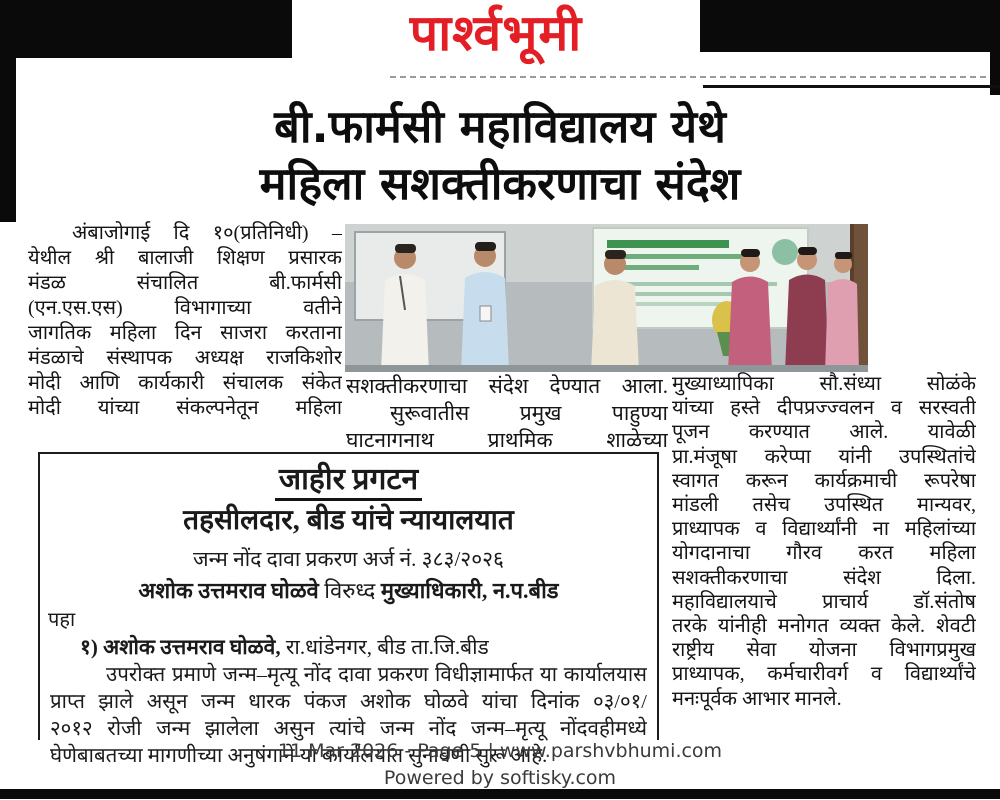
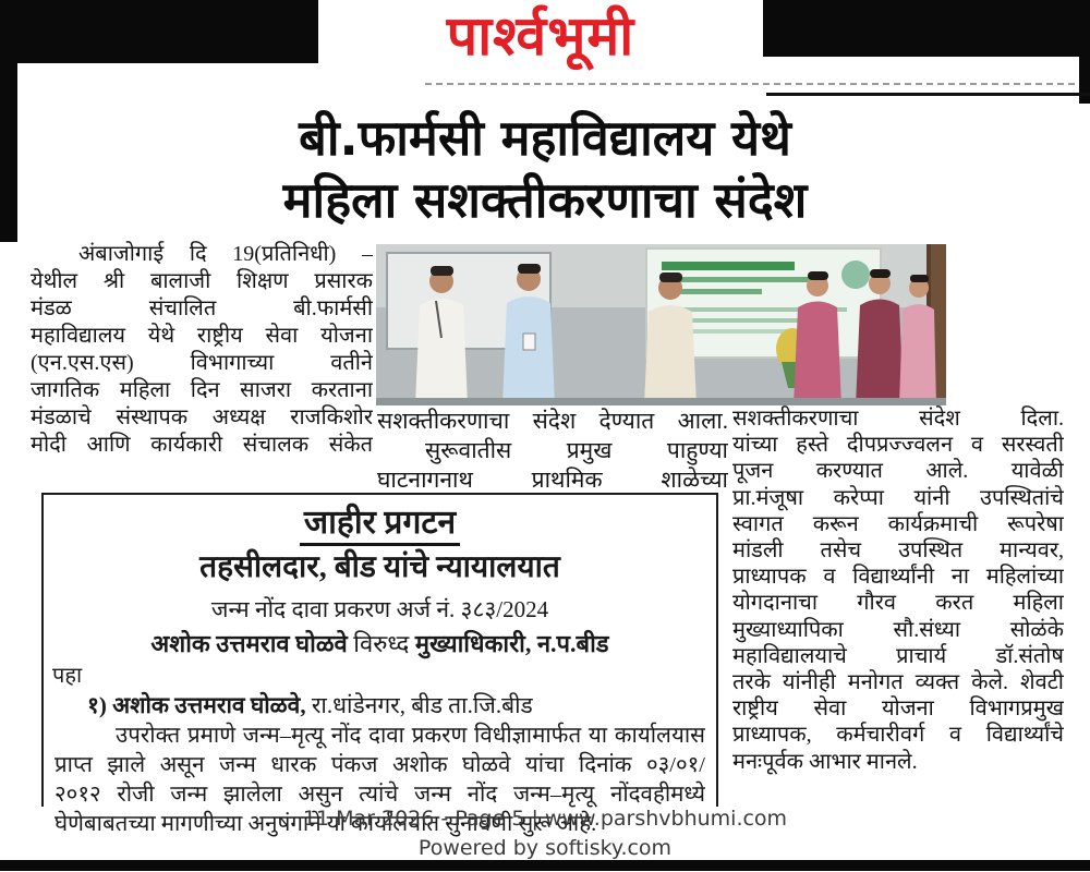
  पार्श्वभूमी
  बी.फार्मसी महाविद्यालय येथे
  महिला सशक्तीकरणाचा संदेश
- अंबाजोगाई दि १०(प्रतिनिधी) –
+ अंबाजोगाई दि 19(प्रतिनिधी) –
  येथील श्री बालाजी शिक्षण प्रसारक
  मंडळ संचालित बी.फार्मसी
+ महाविद्यालय येथे राष्ट्रीय सेवा योजना
  (एन.एस.एस) विभागाच्या वतीने
  जागतिक महिला दिन साजरा करताना
  मंडळाचे संस्थापक अध्यक्ष राजकिशोर
  मोदी आणि कार्यकारी संचालक संकेत
- मोदी यांच्या संकल्पनेतून महिला
  सशक्तीकरणाचा संदेश देण्यात आला.
  सुरूवातीस प्रमुख पाहुण्या
  घाटनागनाथ प्राथमिक शाळेच्या
- मुख्याध्यापिका सौ.संध्या सोळंके
+ सशक्तीकरणाचा संदेश दिला.
  यांच्या हस्ते दीपप्रज्ज्वलन व सरस्वती
  पूजन करण्यात आले. यावेळी
  प्रा.मंजूषा करेप्पा यांनी उपस्थितांचे
  स्वागत करून कार्यक्रमाची रूपरेषा
  मांडली तसेच उपस्थित मान्यवर,
  प्राध्यापक व विद्यार्थ्यांनी ना महिलांच्या
  योगदानाचा गौरव करत महिला
- सशक्तीकरणाचा संदेश दिला.
+ मुख्याध्यापिका सौ.संध्या सोळंके
  महाविद्यालयाचे प्राचार्य डॉ.संतोष
  तरके यांनीही मनोगत व्यक्त केले. शेवटी
  राष्ट्रीय सेवा योजना विभागप्रमुख
  प्राध्यापक, कर्मचारीवर्ग व विद्यार्थ्यांचे
  मनःपूर्वक आभार मानले.
  जाहीर प्रगटन
  तहसीलदार, बीड यांचे न्यायालयात
- जन्म नोंद दावा प्रकरण अर्ज नं. ३८३/२०२६
+ जन्म नोंद दावा प्रकरण अर्ज नं. ३८३/2024
  अशोक उत्तमराव घोळवे विरुध्द मुख्याधिकारी, न.प.बीड
  पहा
  १) अशोक उत्तमराव घोळवे, रा.धांडेनगर, बीड ता.जि.बीड
  उपरोक्त प्रमाणे जन्म–मृत्यू नोंद दावा प्रकरण विधीज्ञामार्फत या कार्यालयास
  प्राप्त झाले असून जन्म धारक पंकज अशोक घोळवे यांचा दिनांक ०३/०१/
  २०१२ रोजी जन्म झालेला असुन त्यांचे जन्म नोंद जन्म–मृत्यू नोंदवहीमध्ये
  घेणेबाबतच्या मागणीच्या अनुषंगाने या कार्यालयात सुनावणी सुरू आहे.
  11 Mar 2026 - Page 5 | www.parshvbhumi.com
  Powered by softisky.com
